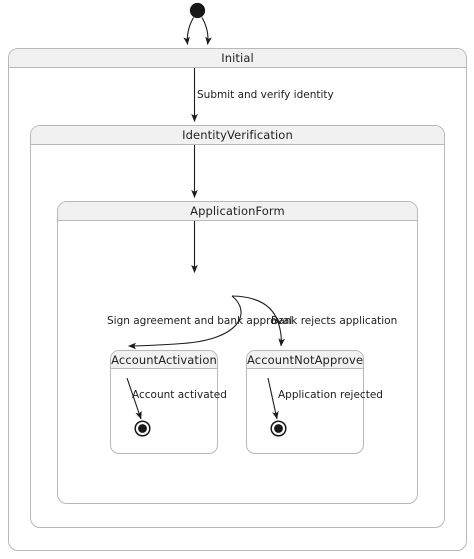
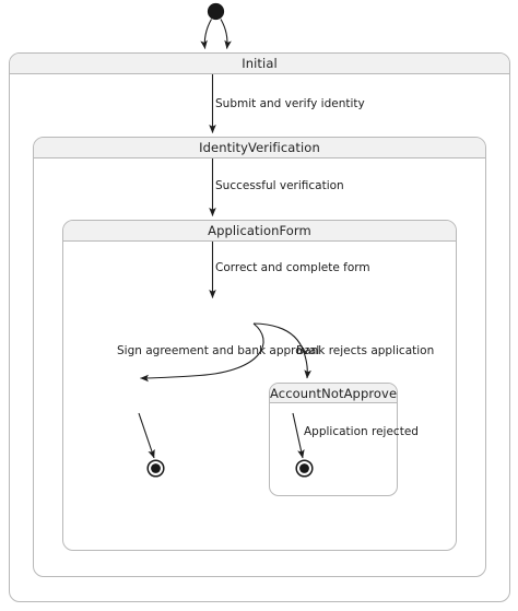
  Initial
  IdentityVerification
  ApplicationForm
- AccountActivation
  AccountNotApprove
  Submit and verify identity
+ Successful verification
+ Correct and complete form
  Sign agreement and bank approval
  Bank rejects application
- Account activated
  Application rejected
